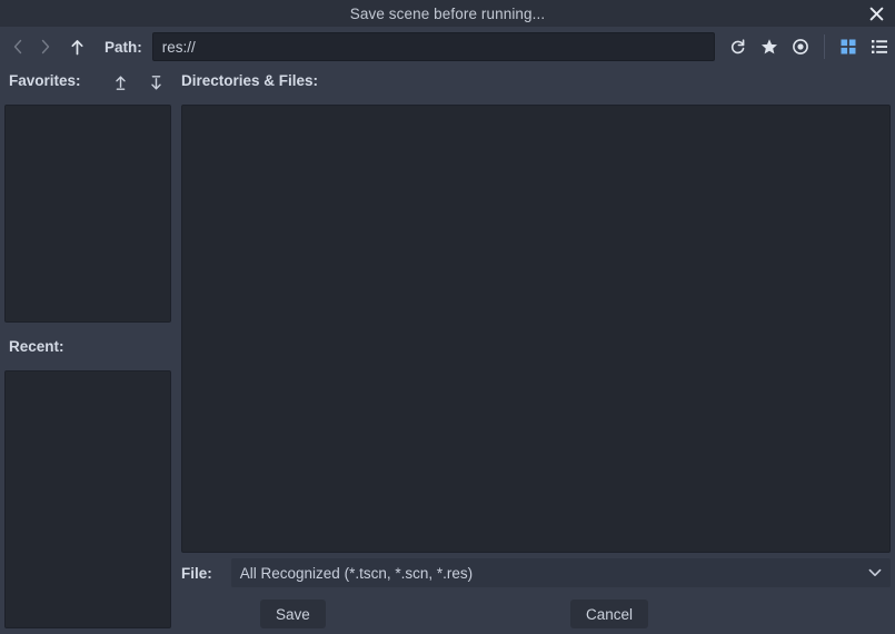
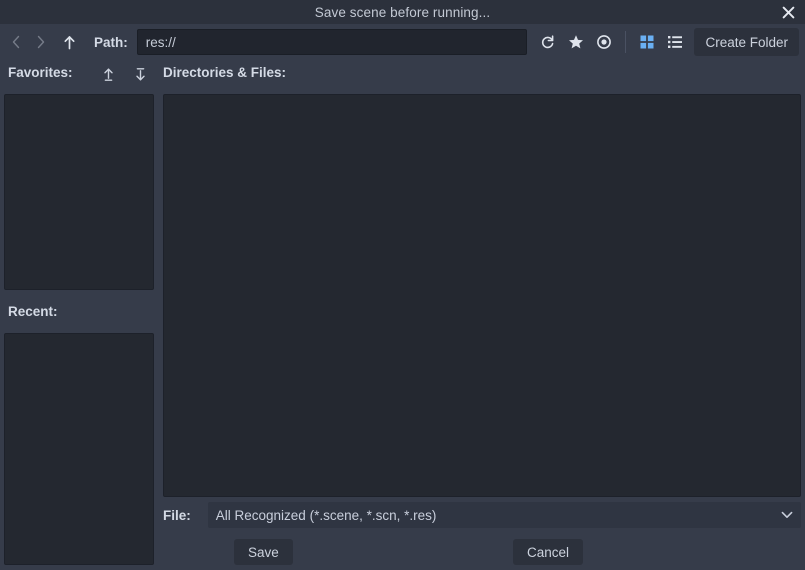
  Save scene before running...
  Path:
  res://
+ Create Folder
  Favorites:
  Directories & Files:
  Recent:
  File:
- All Recognized (*.tscn, *.scn, *.res)
+ All Recognized (*.scene, *.scn, *.res)
  Save
  Cancel
